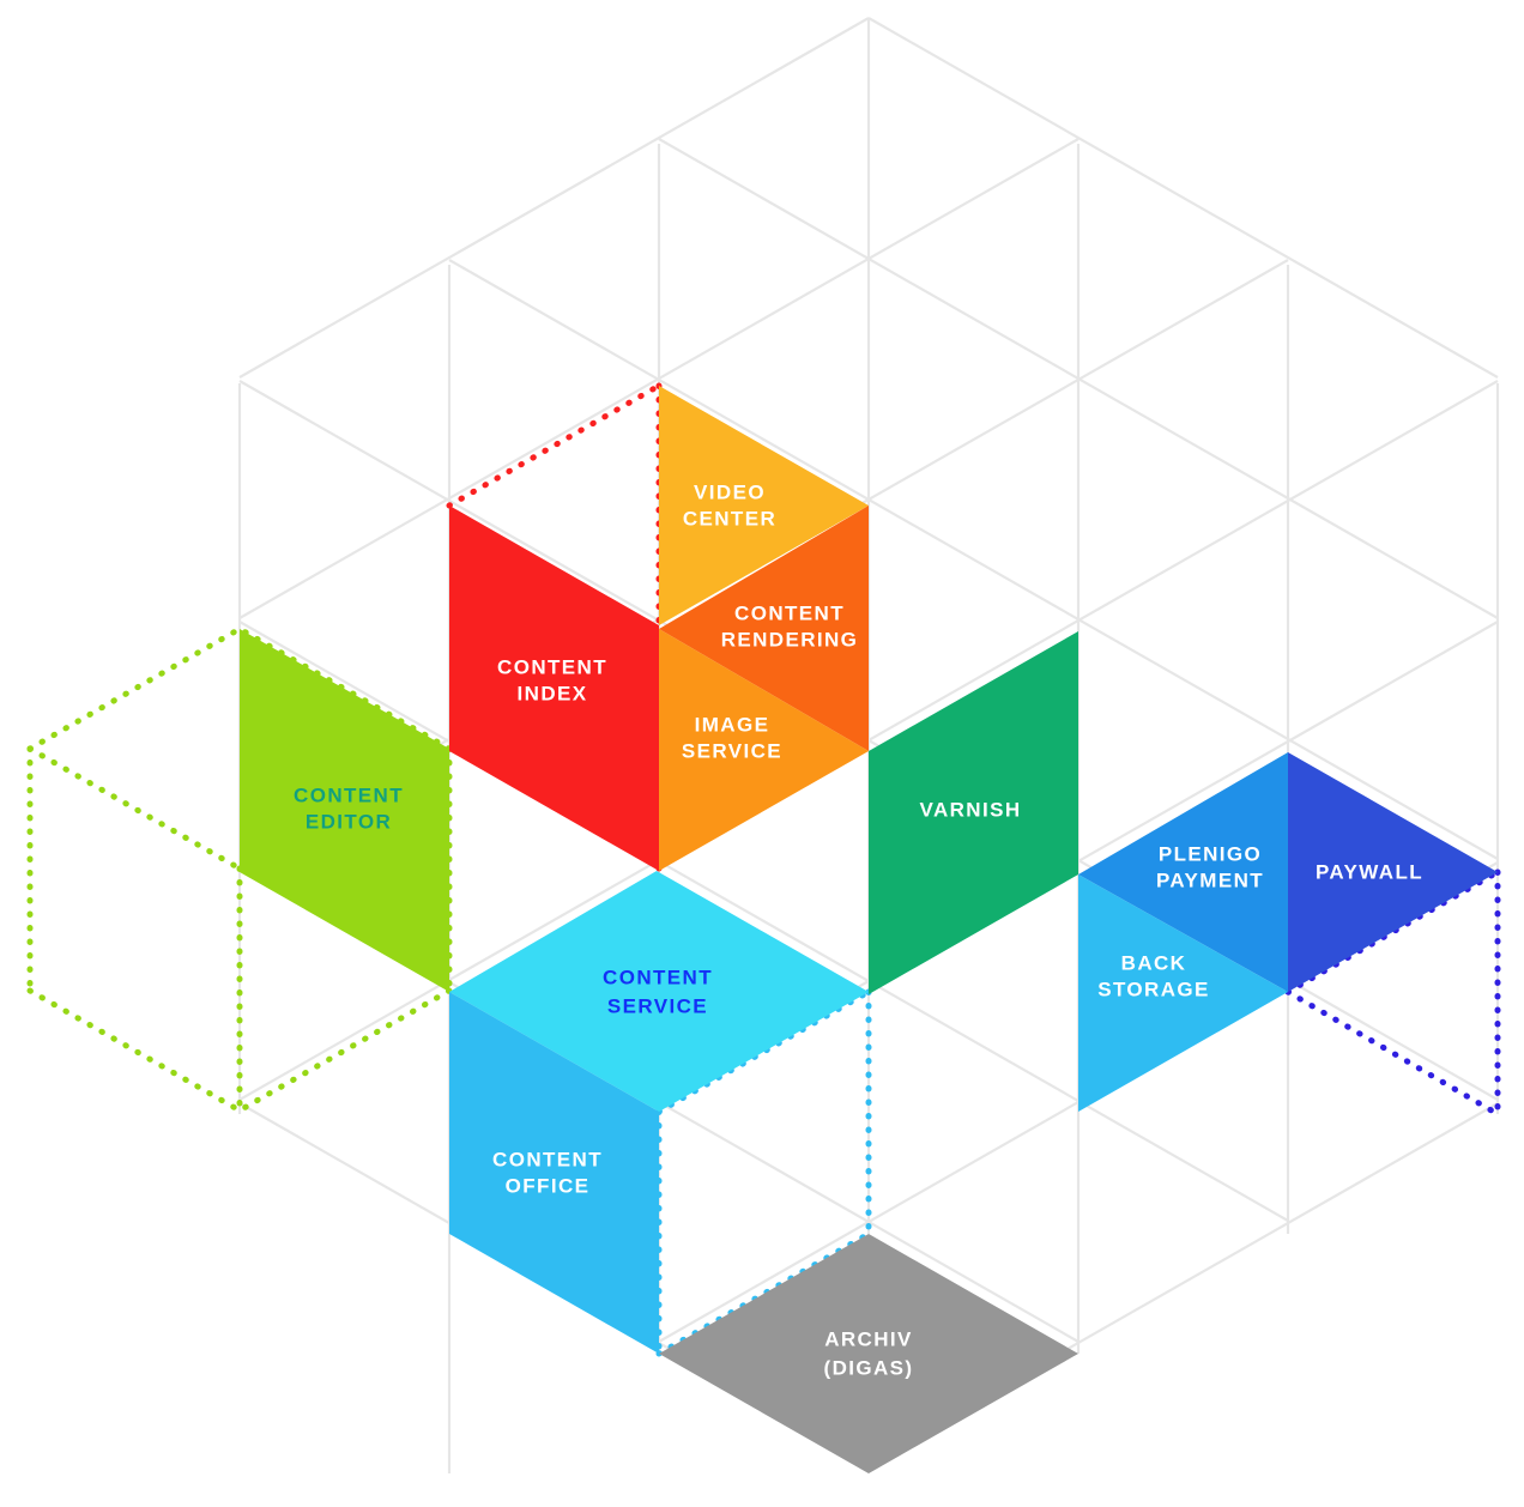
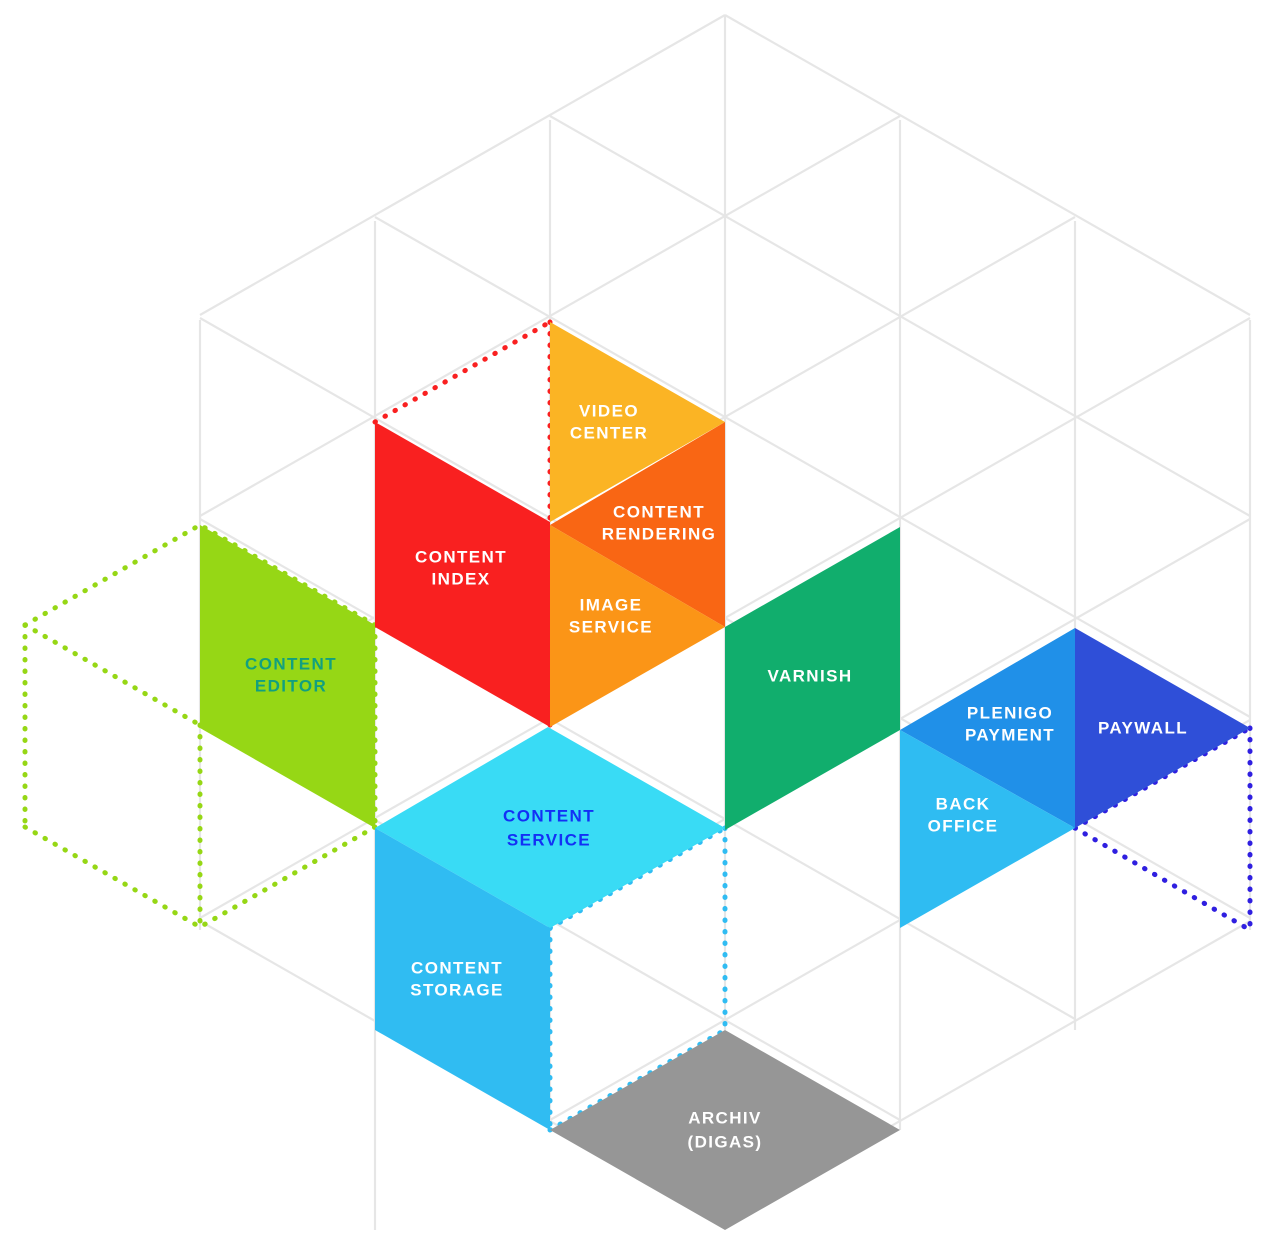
  CONTENT
  INDEX
  VIDEO
  CENTER
  CONTENT
  RENDERING
  IMAGE
  SERVICE
  CONTENT
  EDITOR
  VARNISH
  CONTENT
  SERVICE
  CONTENT
- OFFICE
+ STORAGE
  PLENIGO
  PAYMENT
  BACK
- STORAGE
+ OFFICE
  PAYWALL
  ARCHIV
  (DIGAS)
